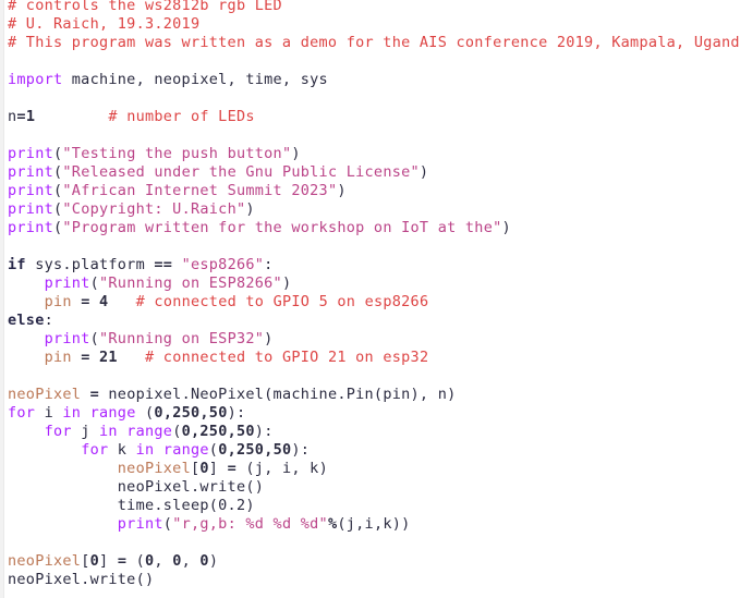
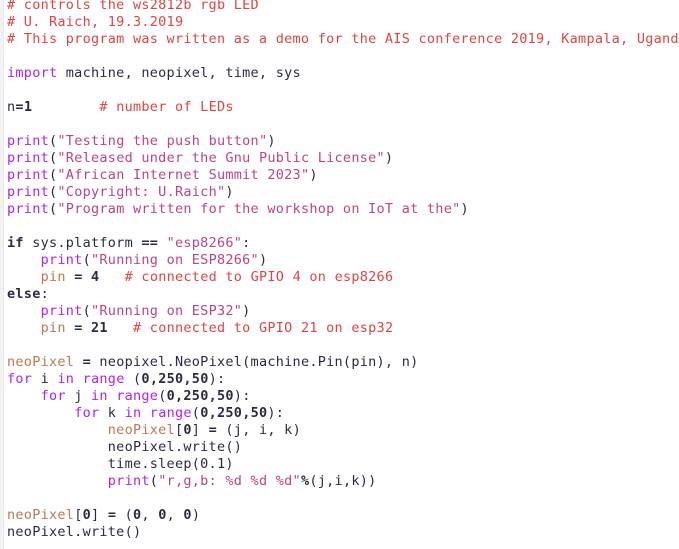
  # controls the ws2812b rgb LED
  # U. Raich, 19.3.2019
  # This program was written as a demo for the AIS conference 2019, Kampala, Ugand
  import machine, neopixel, time, sys
  n=1 # number of LEDs
  print("Testing the push button")
  print("Released under the Gnu Public License")
  print("African Internet Summit 2023")
  print("Copyright: U.Raich")
  print("Program written for the workshop on IoT at the")
  if sys.platform == "esp8266":
  print("Running on ESP8266")
- pin = 4 # connected to GPIO 5 on esp8266
+ pin = 4 # connected to GPIO 4 on esp8266
  else:
  print("Running on ESP32")
  pin = 21 # connected to GPIO 21 on esp32
  neoPixel = neopixel.NeoPixel(machine.Pin(pin), n)
  for i in range (0,250,50):
  for j in range(0,250,50):
  for k in range(0,250,50):
  neoPixel[0] = (j, i, k)
  neoPixel.write()
- time.sleep(0.2)
+ time.sleep(0.1)
  print("r,g,b: %d %d %d"%(j,i,k))
  neoPixel[0] = (0, 0, 0)
  neoPixel.write()
